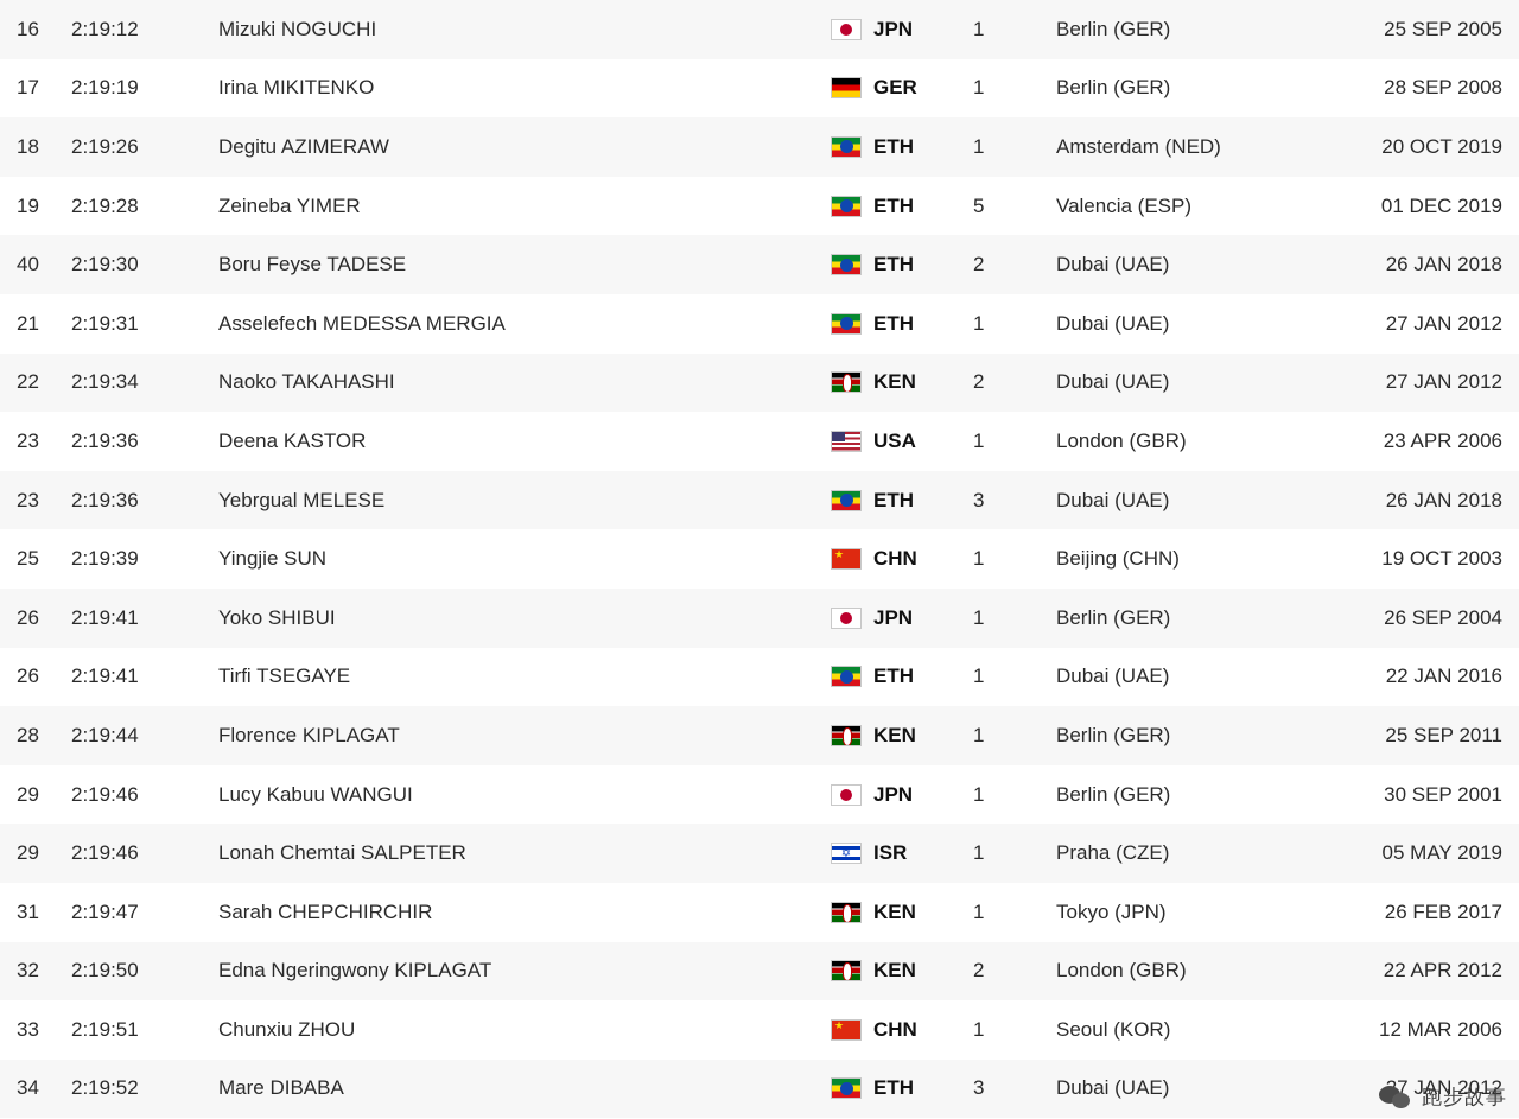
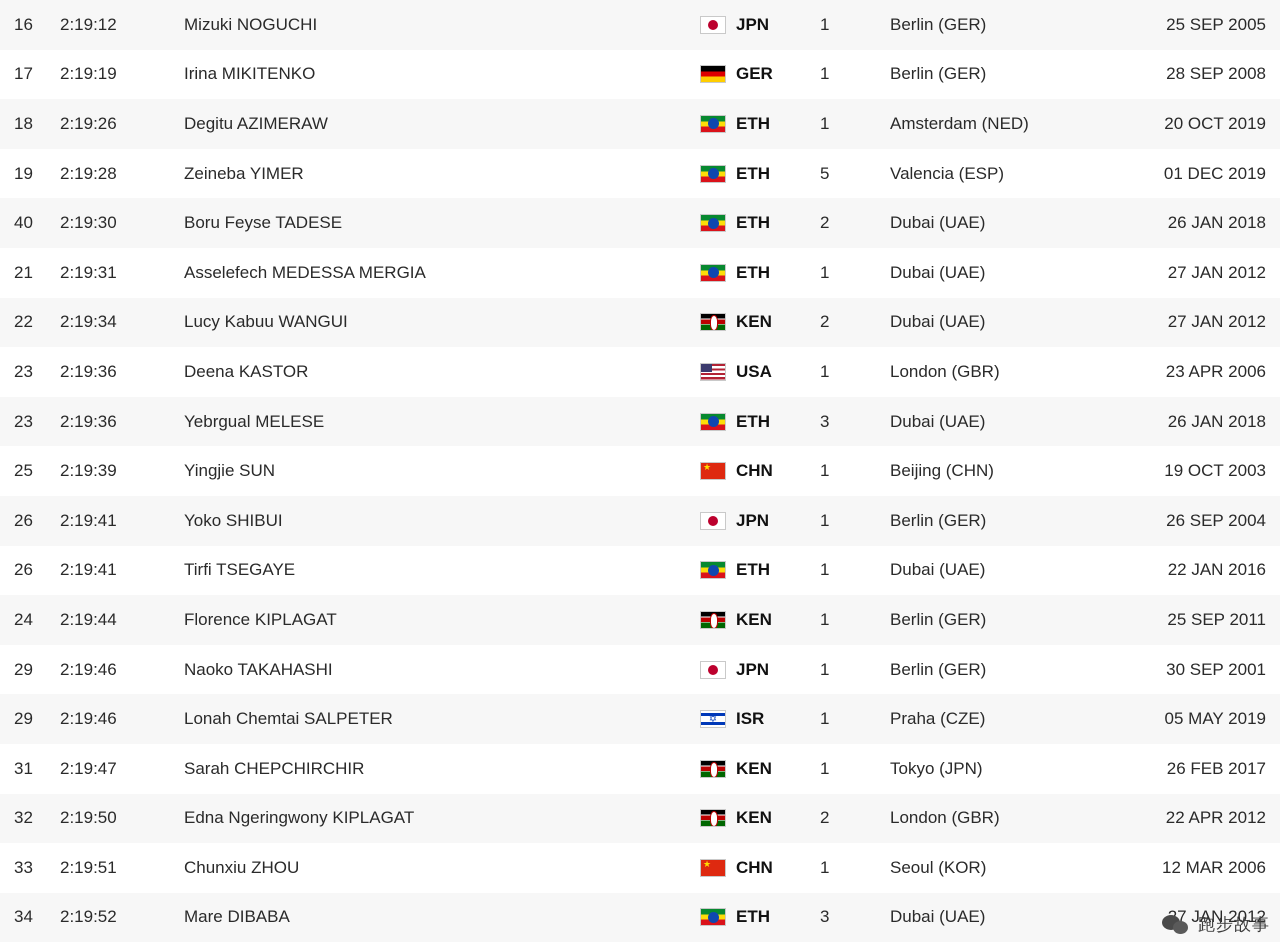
  16	2:19:12	Mizuki NOGUCHI		JPN	1	Berlin (GER)	25 SEP 2005
  17	2:19:19	Irina MIKITENKO		GER	1	Berlin (GER)	28 SEP 2008
  18	2:19:26	Degitu AZIMERAW		ETH	1	Amsterdam (NED)	20 OCT 2019
  19	2:19:28	Zeineba YIMER		ETH	5	Valencia (ESP)	01 DEC 2019
  40	2:19:30	Boru Feyse TADESE		ETH	2	Dubai (UAE)	26 JAN 2018
  21	2:19:31	Asselefech MEDESSA MERGIA		ETH	1	Dubai (UAE)	27 JAN 2012
- 22	2:19:34	Naoko TAKAHASHI		KEN	2	Dubai (UAE)	27 JAN 2012
+ 22	2:19:34	Lucy Kabuu WANGUI		KEN	2	Dubai (UAE)	27 JAN 2012
  23	2:19:36	Deena KASTOR		USA	1	London (GBR)	23 APR 2006
  23	2:19:36	Yebrgual MELESE		ETH	3	Dubai (UAE)	26 JAN 2018
  25	2:19:39	Yingjie SUN		CHN	1	Beijing (CHN)	19 OCT 2003
  26	2:19:41	Yoko SHIBUI		JPN	1	Berlin (GER)	26 SEP 2004
  26	2:19:41	Tirfi TSEGAYE		ETH	1	Dubai (UAE)	22 JAN 2016
- 28	2:19:44	Florence KIPLAGAT		KEN	1	Berlin (GER)	25 SEP 2011
+ 24	2:19:44	Florence KIPLAGAT		KEN	1	Berlin (GER)	25 SEP 2011
- 29	2:19:46	Lucy Kabuu WANGUI		JPN	1	Berlin (GER)	30 SEP 2001
+ 29	2:19:46	Naoko TAKAHASHI		JPN	1	Berlin (GER)	30 SEP 2001
  29	2:19:46	Lonah Chemtai SALPETER		✡ ISR	1	Praha (CZE)	05 MAY 2019
  31	2:19:47	Sarah CHEPCHIRCHIR		KEN	1	Tokyo (JPN)	26 FEB 2017
  32	2:19:50	Edna Ngeringwony KIPLAGAT		KEN	2	London (GBR)	22 APR 2012
  33	2:19:51	Chunxiu ZHOU		CHN	1	Seoul (KOR)	12 MAR 2006
  34	2:19:52	Mare DIBABA		ETH	3	Dubai (UAE)	7 JAN 2012
  跑步故事
